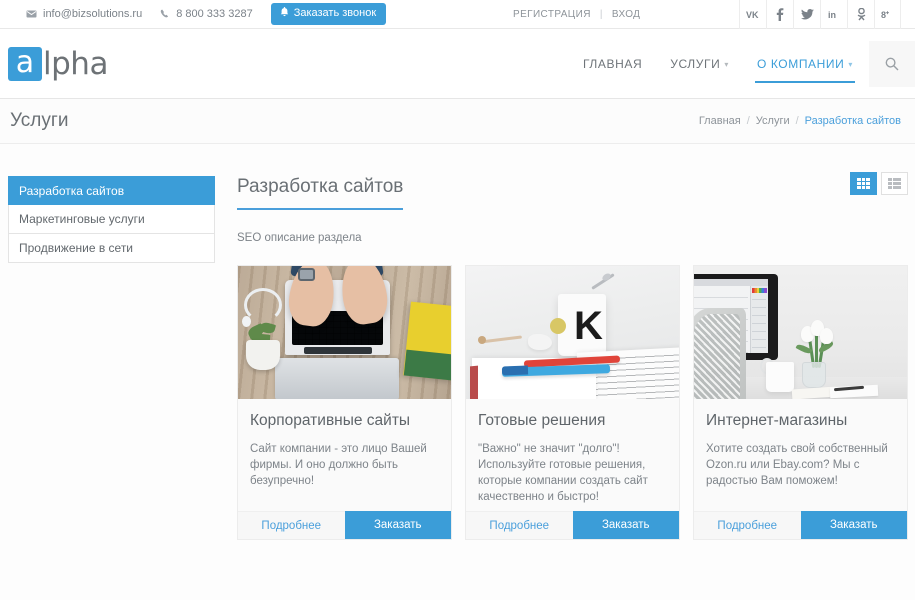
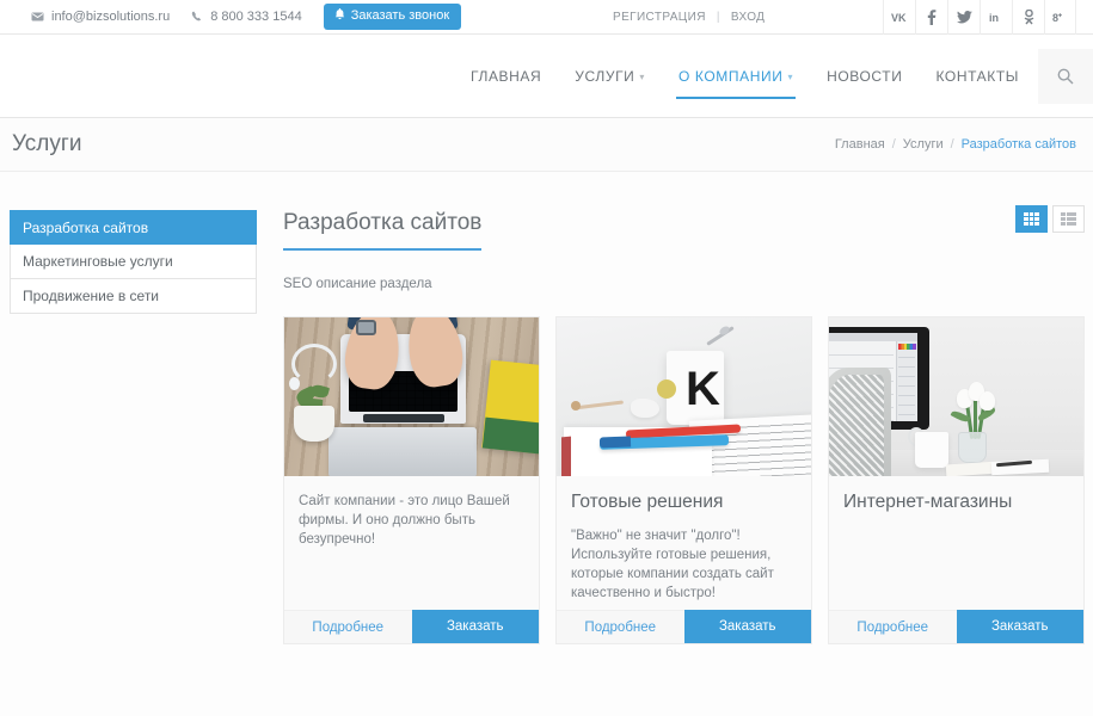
  info@bizsolutions.ru
- 8 800 333 3287
+ 8 800 333 1544
  Заказать звонок
  РЕГИСТРАЦИЯ
  |
  ВХОД
  VK
  in
  8⁺
- a
- lpha
  ГЛАВНАЯ
  УСЛУГИ
  ▾
  О КОМПАНИИ
  ▾
+ НОВОСТИ
+ КОНТАКТЫ
  Услуги
  Главная
  /
  Услуги
  /
  Разработка сайтов
  Разработка сайтов
  Маркетинговые услуги
  Продвижение в сети
  Разработка сайтов
  SEO описание раздела
- Корпоративные сайты
  Сайт компании - это лицо Вашей фирмы. И оно должно быть безупречно!
  Подробнее
  Заказать
  K
  Готовые решения
  "Важно" не значит "долго"! Используйте готовые решения, которые компании создать сайт качественно и быстро!
  Подробнее
  Заказать
  Интернет-магазины
- Хотите создать свой собственный Ozon.ru или Ebay.com? Мы с радостью Вам поможем!
  Подробнее
  Заказать
